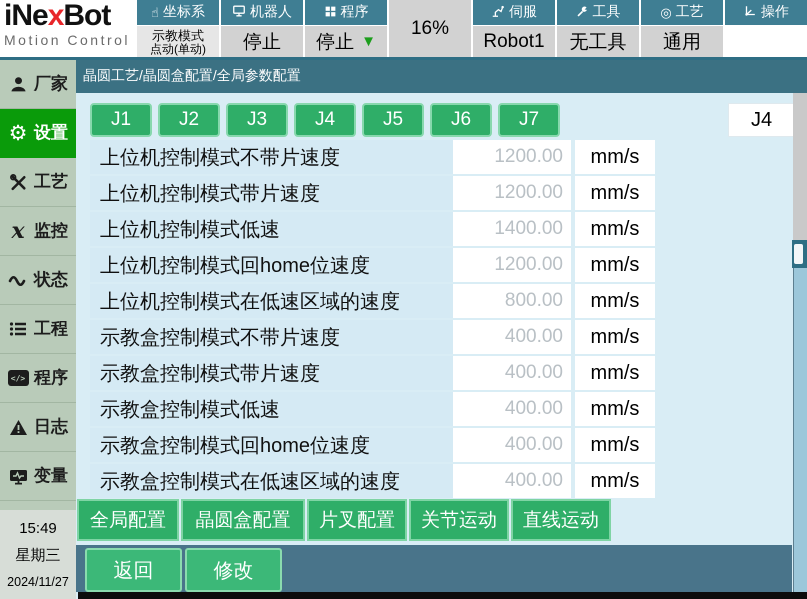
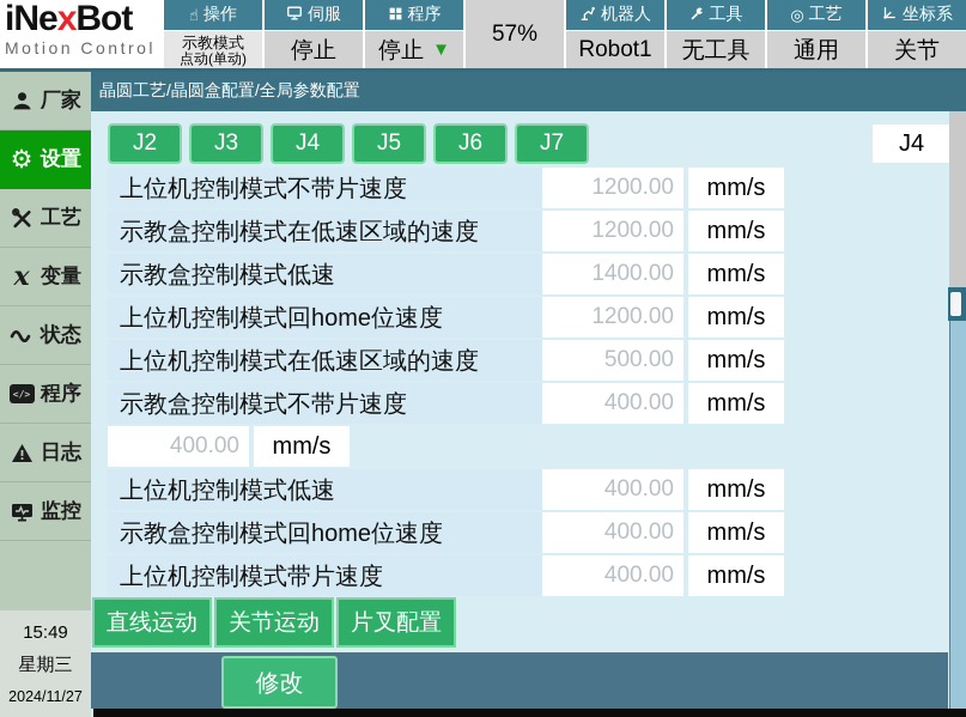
  iNexBot
  Motion Control
  ☝
- 坐标系
+ 操作
  示教模式
  点动(单动)
- 机器人
+ 伺服
  停止
  程序
  停止
  ▼
- 16%
+ 57%
- 伺服
+ 机器人
  Robot1
  工具
  无工具
  ◎
  工艺
  通用
- 操作
+ 坐标系
+ 关节
  厂家
  ⚙
  设置
  工艺
  x
- 监控
+ 变量
  状态
- 工程
  </>
  程序
  日志
- 变量
+ 监控
  15:49
  星期三
  2024/11/27
  晶圆工艺/晶圆盒配置/全局参数配置
- J1
  J2
  J3
  J4
  J5
  J6
  J7
  J4
  上位机控制模式不带片速度
  1200.00
  mm/s
- 上位机控制模式带片速度
+ 示教盒控制模式在低速区域的速度
  1200.00
  mm/s
- 上位机控制模式低速
+ 示教盒控制模式低速
  1400.00
  mm/s
  上位机控制模式回home位速度
  1200.00
  mm/s
  上位机控制模式在低速区域的速度
- 800.00
+ 500.00
  mm/s
  示教盒控制模式不带片速度
  400.00
  mm/s
- 示教盒控制模式带片速度
  400.00
  mm/s
- 示教盒控制模式低速
+ 上位机控制模式低速
  400.00
  mm/s
  示教盒控制模式回home位速度
  400.00
  mm/s
- 示教盒控制模式在低速区域的速度
+ 上位机控制模式带片速度
  400.00
  mm/s
- 全局配置
- 晶圆盒配置
- 片叉配置
+ 直线运动
  关节运动
- 直线运动
+ 片叉配置
- 返回
  修改
